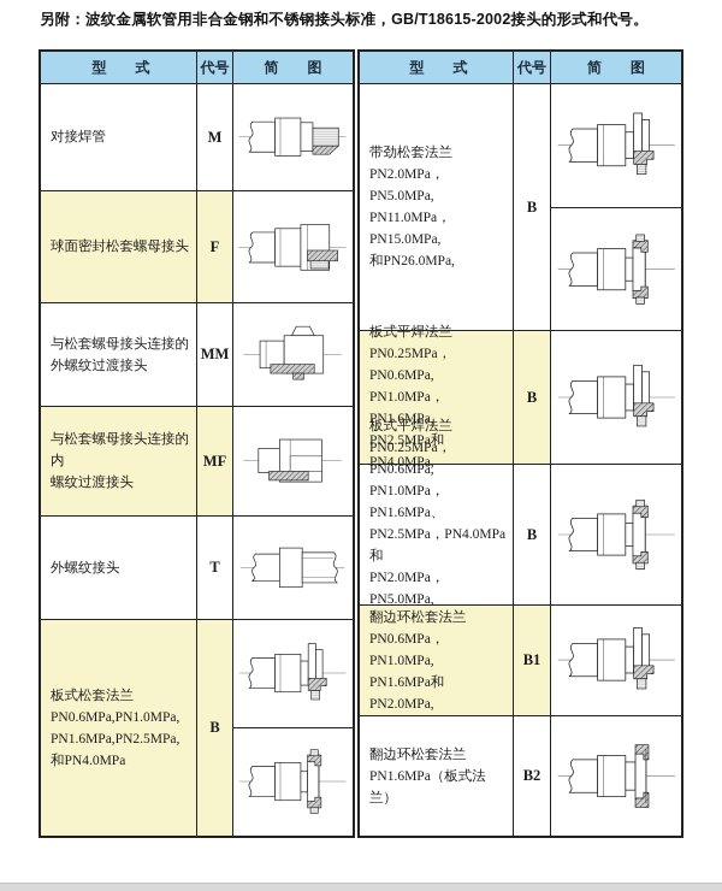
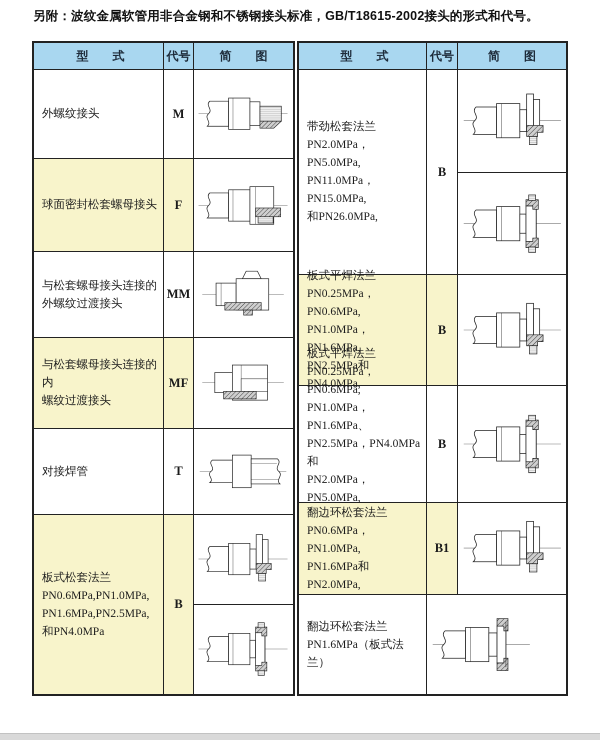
  另附：波纹金属软管用非合金钢和不锈钢接头标准，GB/T18615-2002接头的形式和代号。
  型 式
  代号
  简 图
- 对接焊管
+ 外螺纹接头
  M
  球面密封松套螺母接头
  F
  与松套螺母接头连接的
  外螺纹过渡接头
  MM
  与松套螺母接头连接的内
  螺纹过渡接头
  MF
- 外螺纹接头
+ 对接焊管
  T
  板式松套法兰
  PN0.6MPa,PN1.0MPa,
  PN1.6MPa,PN2.5MPa,
  和PN4.0MPa
  B
  型 式
  代号
  简 图
  带劲松套法兰
  PN2.0MPa，PN5.0MPa,
  PN11.0MPa，PN15.0MPa,
  和PN26.0MPa,
  B
  板式平焊法兰
  PN0.25MPa，PN0.6MPa,
  PN1.0MPa，PN1.6MPa,
  PN2.5MPa和PN4.0MPa,
  B
  板式平焊法兰
  PN0.25MPa，PN0.6MPa,
  PN1.0MPa，PN1.6MPa、
  PN2.5MPa，PN4.0MPa和
  PN2.0MPa，PN5.0MPa,
  B
  翻边环松套法兰
  PN0.6MPa，PN1.0MPa,
  PN1.6MPa和PN2.0MPa,
  B1
  翻边环松套法兰
  PN1.6MPa（板式法兰）
- B2
